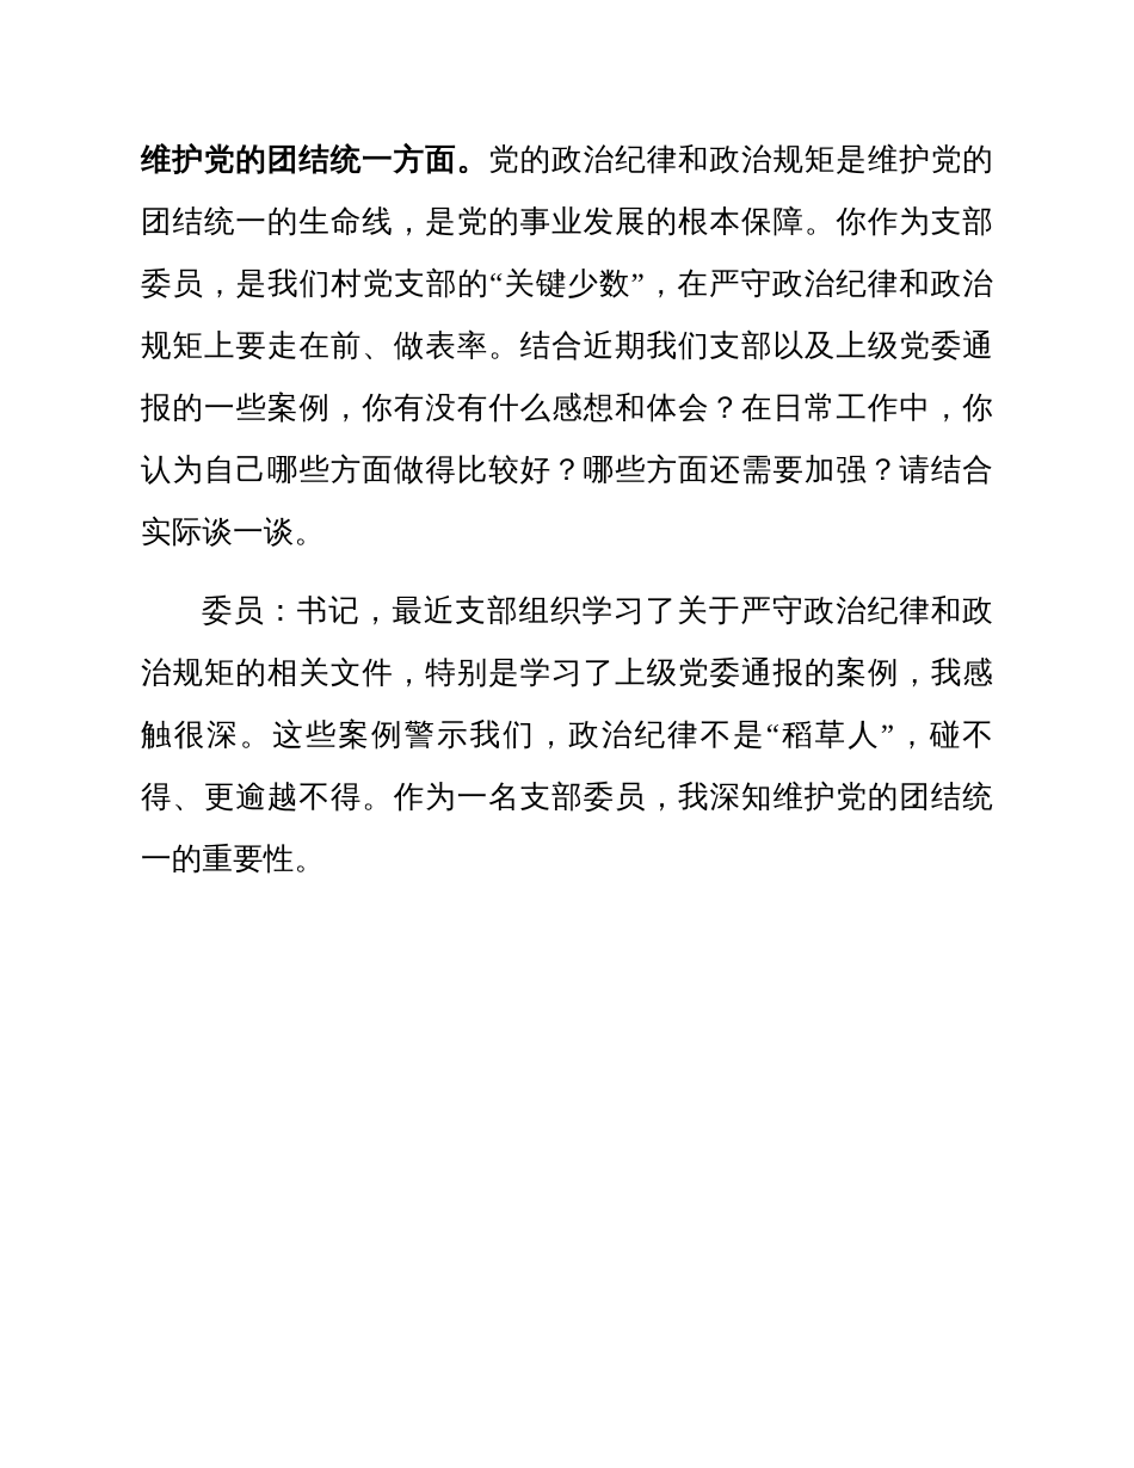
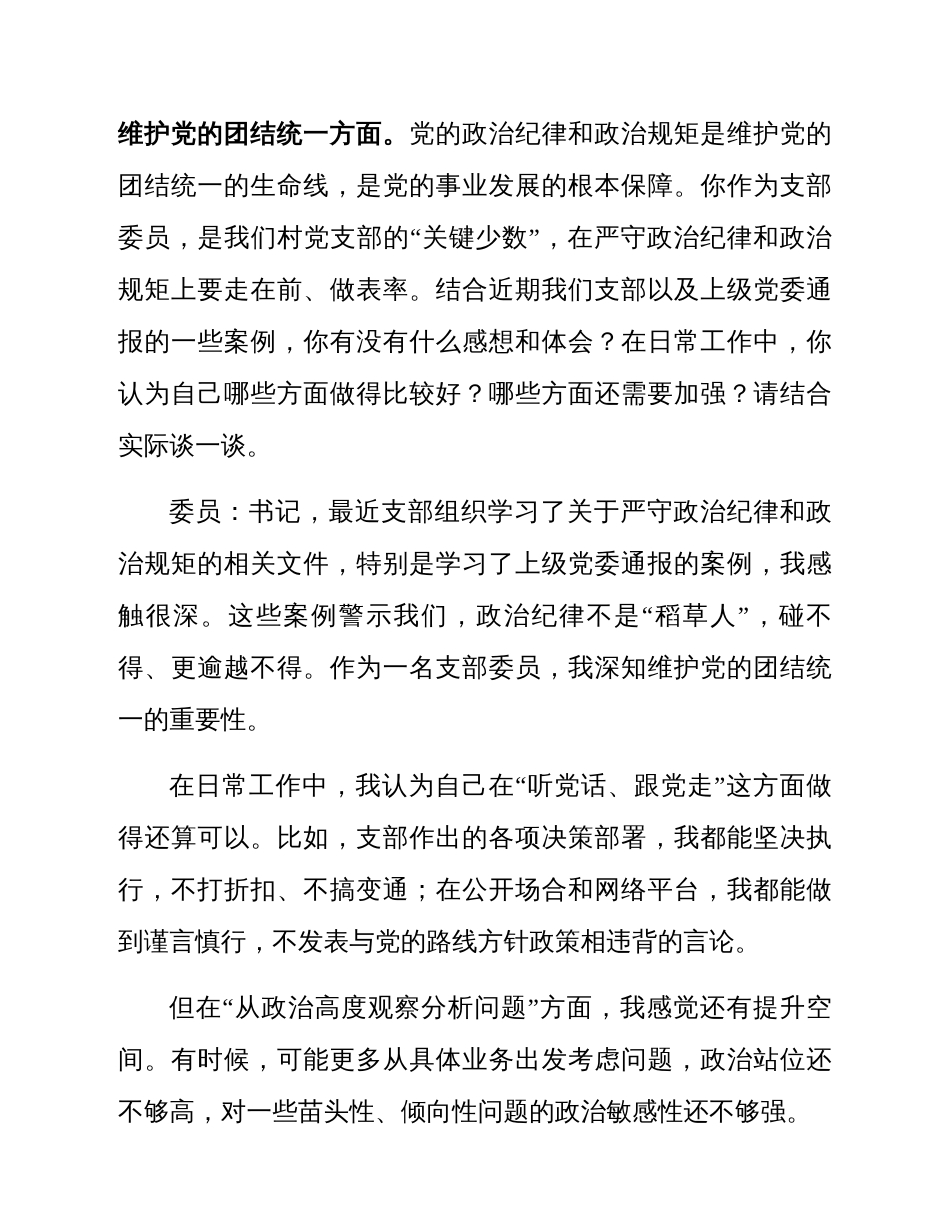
  维护党的团结统一方面。党的政治纪律和政治规矩是维护党的团结统一的生命线，是党的事业发展的根本保障。你作为支部委员，是我们村党支部的“关键少数”，在严守政治纪律和政治规矩上要走在前、做表率。结合近期我们支部以及上级党委通报的一些案例，你有没有什么感想和体会？在日常工作中，你认为自己哪些方面做得比较好？哪些方面还需要加强？请结合实际谈一谈。
  委员：书记，最近支部组织学习了关于严守政治纪律和政治规矩的相关文件，特别是学习了上级党委通报的案例，我感触很深。这些案例警示我们，政治纪律不是“稻草人”，碰不得、更逾越不得。作为一名支部委员，我深知维护党的团结统一的重要性。
+ 在日常工作中，我认为自己在“听党话、跟党走”这方面做得还算可以。比如，支部作出的各项决策部署，我都能坚决执行，不打折扣、不搞变通；在公开场合和网络平台，我都能做到谨言慎行，不发表与党的路线方针政策相违背的言论。
+ 但在“从政治高度观察分析问题”方面，我感觉还有提升空间。有时候，可能更多从具体业务出发考虑问题，政治站位还不够高，对一些苗头性、倾向性问题的政治敏感性还不够强。
